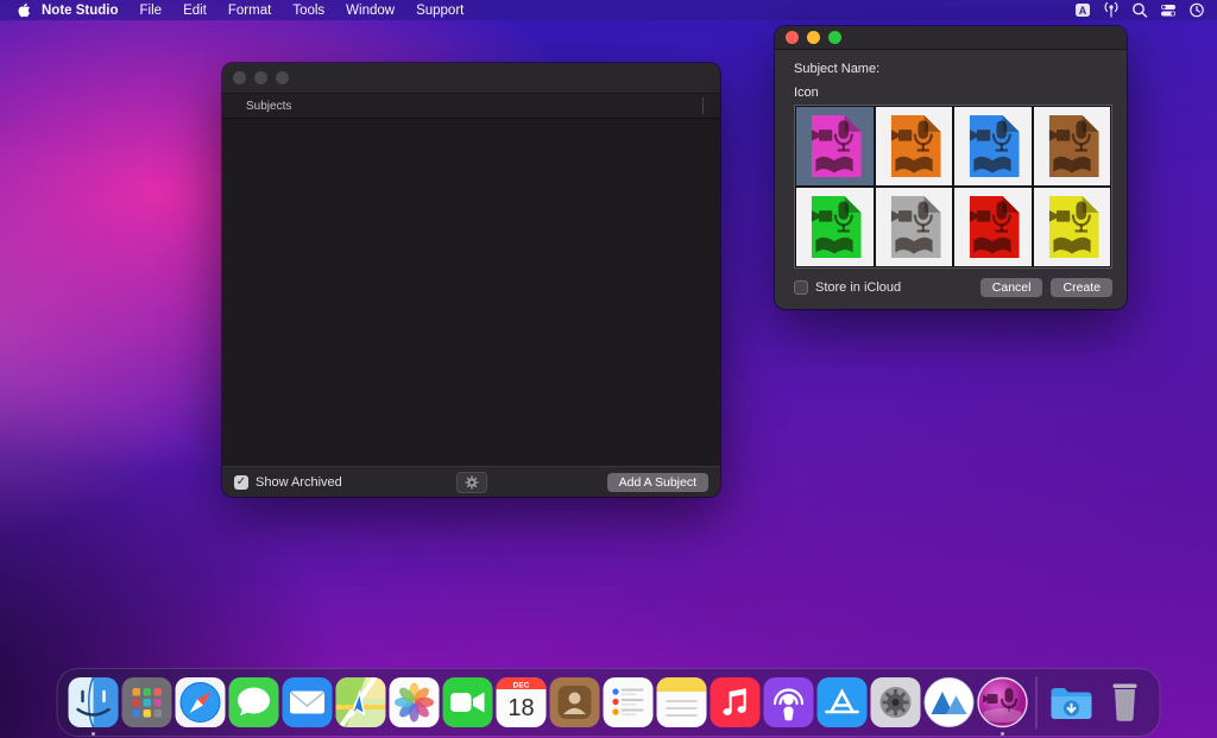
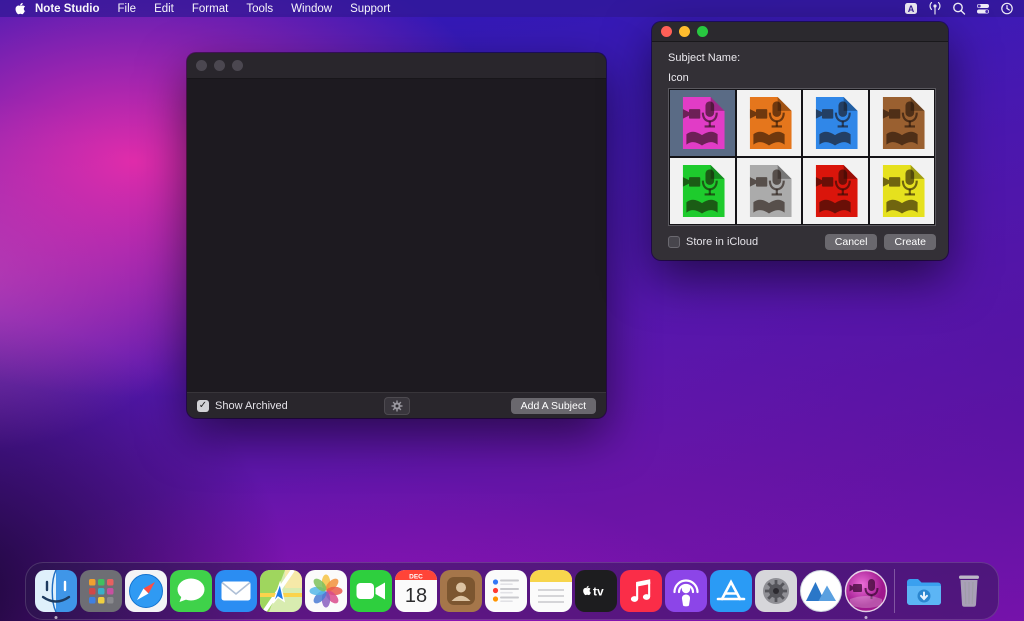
  Note Studio
  File
  Edit
  Format
  Tools
  Window
  Support
  A
- Subjects
  ✓
  Show Archived
  Add A Subject
  Subject Name:
  Icon
  Store in iCloud
  Cancel
  Create
  18
+ tv
